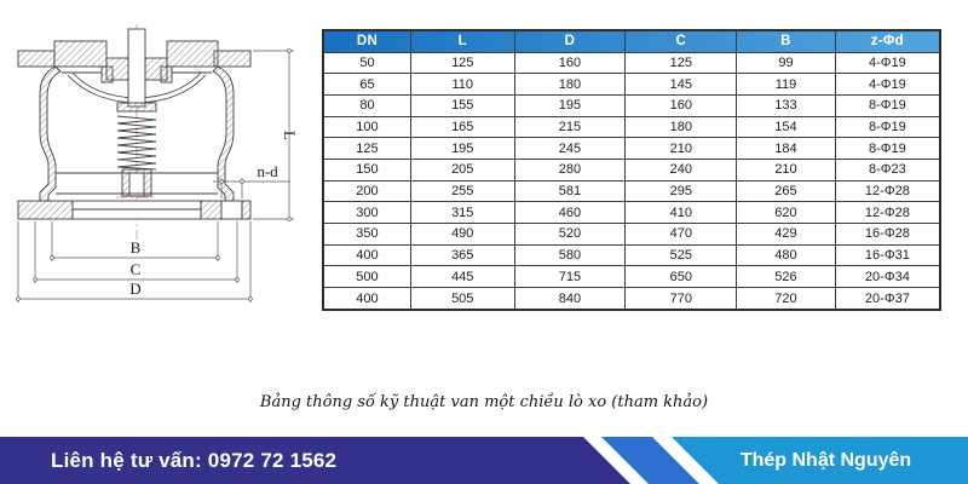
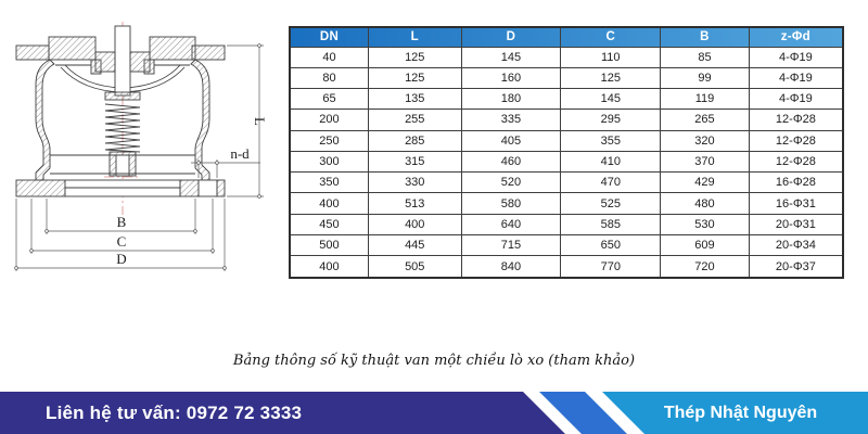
  n-d
  B
  C
  D
  DN	L	D	C	B	z-Φd
+ 40	125	145	110	85	4-Φ19
- 50	125	160	125	99	4-Φ19
+ 80	125	160	125	99	4-Φ19
- 65	110	180	145	119	4-Φ19
+ 65	135	180	145	119	4-Φ19
- 80	155	195	160	133	8-Φ19
- 100	165	215	180	154	8-Φ19
- 125	195	245	210	184	8-Φ19
- 150	205	280	240	210	8-Φ23
- 200	255	581	295	265	12-Φ28
+ 200	255	335	295	265	12-Φ28
+ 250	285	405	355	320	12-Φ28
- 300	315	460	410	620	12-Φ28
+ 300	315	460	410	370	12-Φ28
- 350	490	520	470	429	16-Φ28
+ 350	330	520	470	429	16-Φ28
- 400	365	580	525	480	16-Φ31
+ 400	513	580	525	480	16-Φ31
+ 450	400	640	585	530	20-Φ31
- 500	445	715	650	526	20-Φ34
+ 500	445	715	650	609	20-Φ34
  400	505	840	770	720	20-Φ37
  Bảng thông số kỹ thuật van một chiều lò xo (tham khảo)
- Liên hệ tư vấn: 0972 72 1562
+ Liên hệ tư vấn: 0972 72 3333
  Thép Nhật Nguyên
